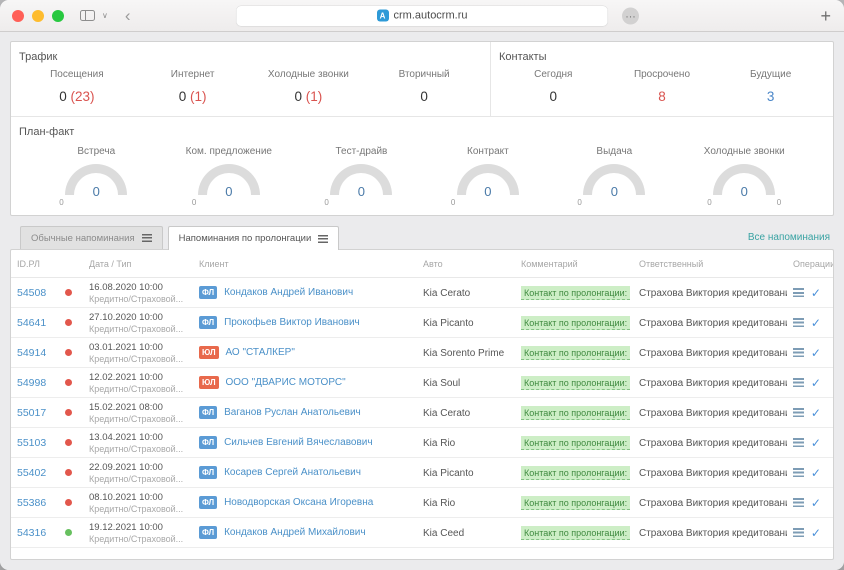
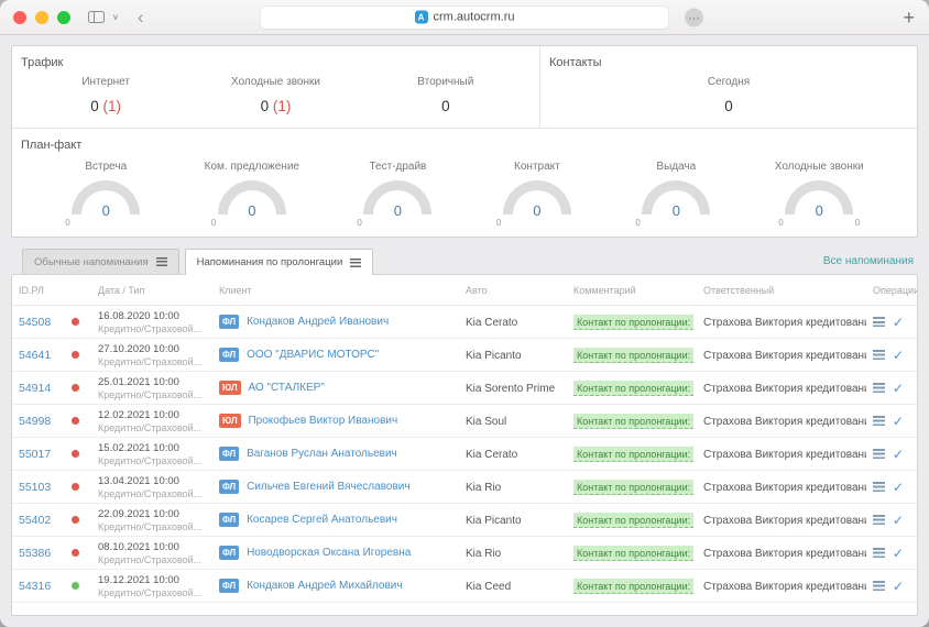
  ∨
  ‹
  A
  crm.autocrm.ru
  …
  +
  Трафик
- Посещения
- 0 (23)
  Интернет
  0 (1)
  Холодные звонки
  0 (1)
  Вторичный
  0
  Контакты
  Сегодня
  0
- Просрочено
- 8
- Будущие
- 3
  План-факт
  Встреча
  0
  0
  Ком. предложение
  0
  0
  Тест-драйв
  0
  0
  Контракт
  0
  0
  Выдача
  0
  0
  Холодные звонки
  0
  0
  0
  Обычные напоминания
  Напоминания по пролонгации
  Все напоминания
  ID.РЛ		Дата / Тип	Клиент	Авто	Комментарий	Ответственный	Операции
  54508		16.08.2020 10:00 Кредитно/Страховой...	ФЛ Кондаков Андрей Иванович	Kia Cerato	Контакт по пролонгации:	Страхова Виктория кредитован	✓
- 54641		27.10.2020 10:00 Кредитно/Страховой...	ФЛ Прокофьев Виктор Иванович	Kia Picanto	Контакт по пролонгации:	Страхова Виктория кредитован	✓
+ 54641		27.10.2020 10:00 Кредитно/Страховой...	ФЛ ООО "ДВАРИС МОТОРС"	Kia Picanto	Контакт по пролонгации:	Страхова Виктория кредитован	✓
- 54914		03.01.2021 10:00 Кредитно/Страховой...	ЮЛ АО "СТАЛКЕР"	Kia Sorento Prime	Контакт по пролонгации:	Страхова Виктория кредитован	✓
+ 54914		25.01.2021 10:00 Кредитно/Страховой...	ЮЛ АО "СТАЛКЕР"	Kia Sorento Prime	Контакт по пролонгации:	Страхова Виктория кредитован	✓
- 54998		12.02.2021 10:00 Кредитно/Страховой...	ЮЛ ООО "ДВАРИС МОТОРС"	Kia Soul	Контакт по пролонгации:	Страхова Виктория кредитован	✓
+ 54998		12.02.2021 10:00 Кредитно/Страховой...	ЮЛ Прокофьев Виктор Иванович	Kia Soul	Контакт по пролонгации:	Страхова Виктория кредитован	✓
- 55017		15.02.2021 08:00 Кредитно/Страховой...	ФЛ Ваганов Руслан Анатольевич	Kia Cerato	Контакт по пролонгации:	Страхова Виктория кредитован	✓
+ 55017		15.02.2021 10:00 Кредитно/Страховой...	ФЛ Ваганов Руслан Анатольевич	Kia Cerato	Контакт по пролонгации:	Страхова Виктория кредитован	✓
  55103		13.04.2021 10:00 Кредитно/Страховой...	ФЛ Сильчев Евгений Вячеславович	Kia Rio	Контакт по пролонгации:	Страхова Виктория кредитован	✓
  55402		22.09.2021 10:00 Кредитно/Страховой...	ФЛ Косарев Сергей Анатольевич	Kia Picanto	Контакт по пролонгации:	Страхова Виктория кредитован	✓
  55386		08.10.2021 10:00 Кредитно/Страховой...	ФЛ Новодворская Оксана Игоревна	Kia Rio	Контакт по пролонгации:	Страхова Виктория кредитован	✓
  54316		19.12.2021 10:00 Кредитно/Страховой...	ФЛ Кондаков Андрей Михайлович	Kia Ceed	Контакт по пролонгации:	Страхова Виктория кредитован	✓
